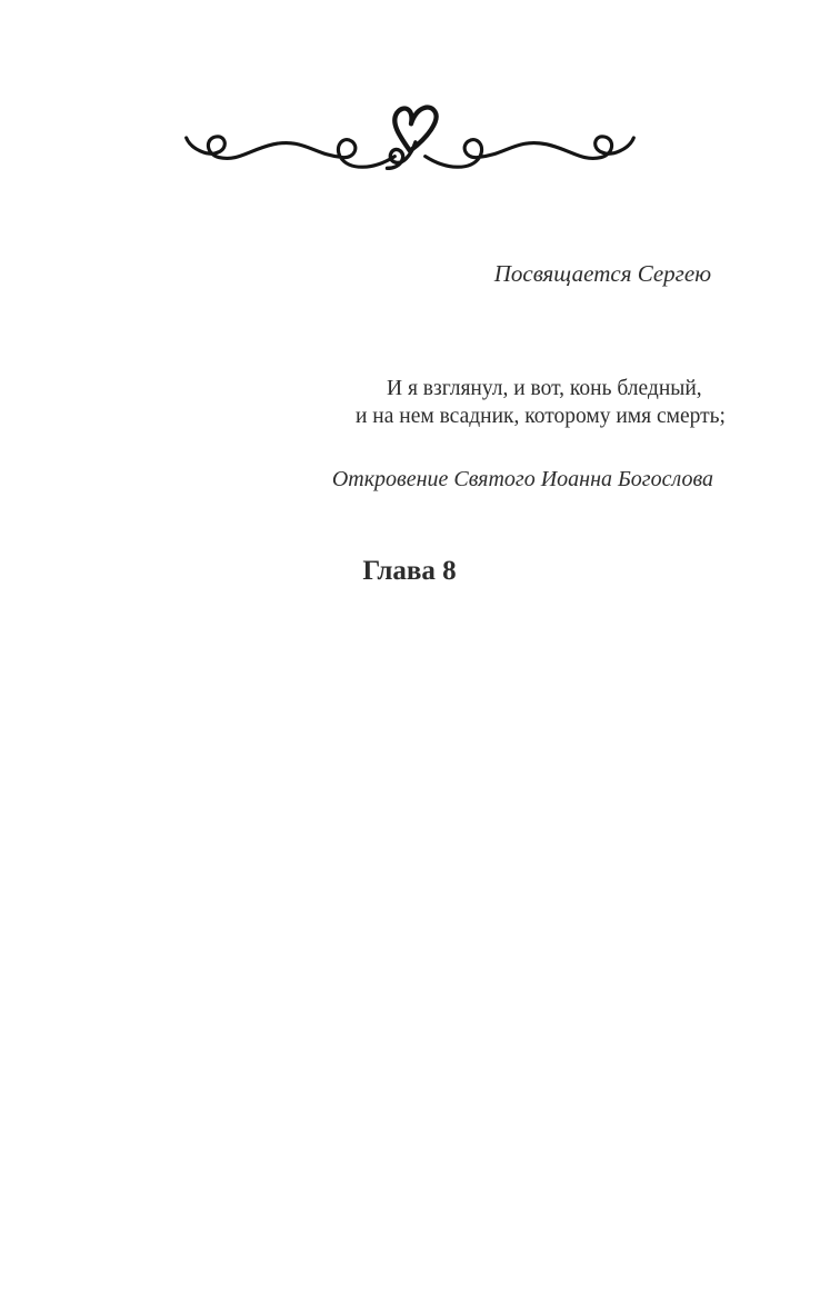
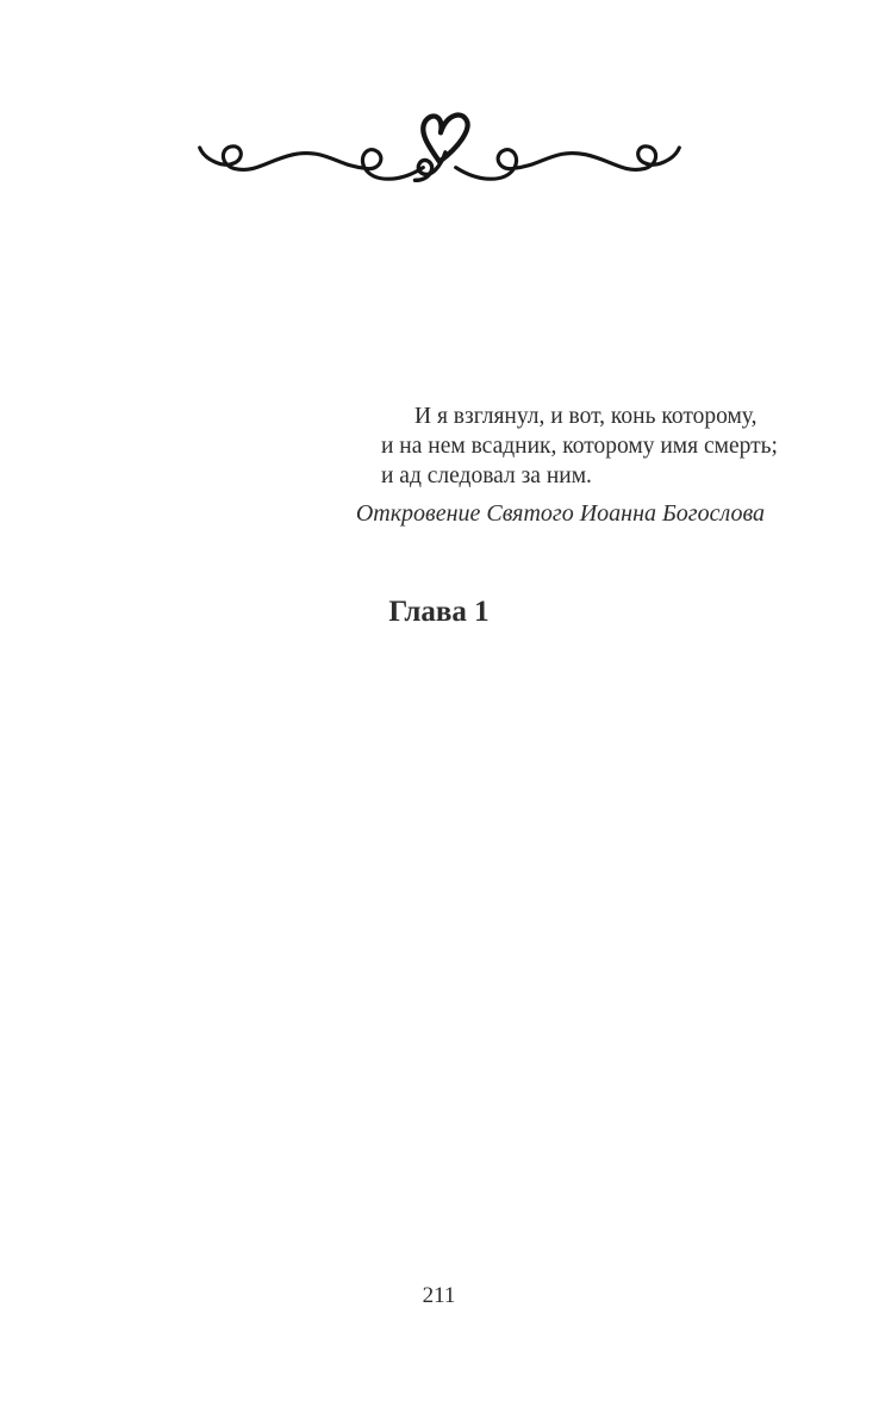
- Посвящается Сергею
- И я взглянул, и вот, конь бледный,
+ И я взглянул, и вот, конь которому,
  и на нем всадник, которому имя смерть;
+ и ад следовал за ним.
  Откровение Святого Иоанна Богослова
- Глава 8
+ Глава 1
+ 211
